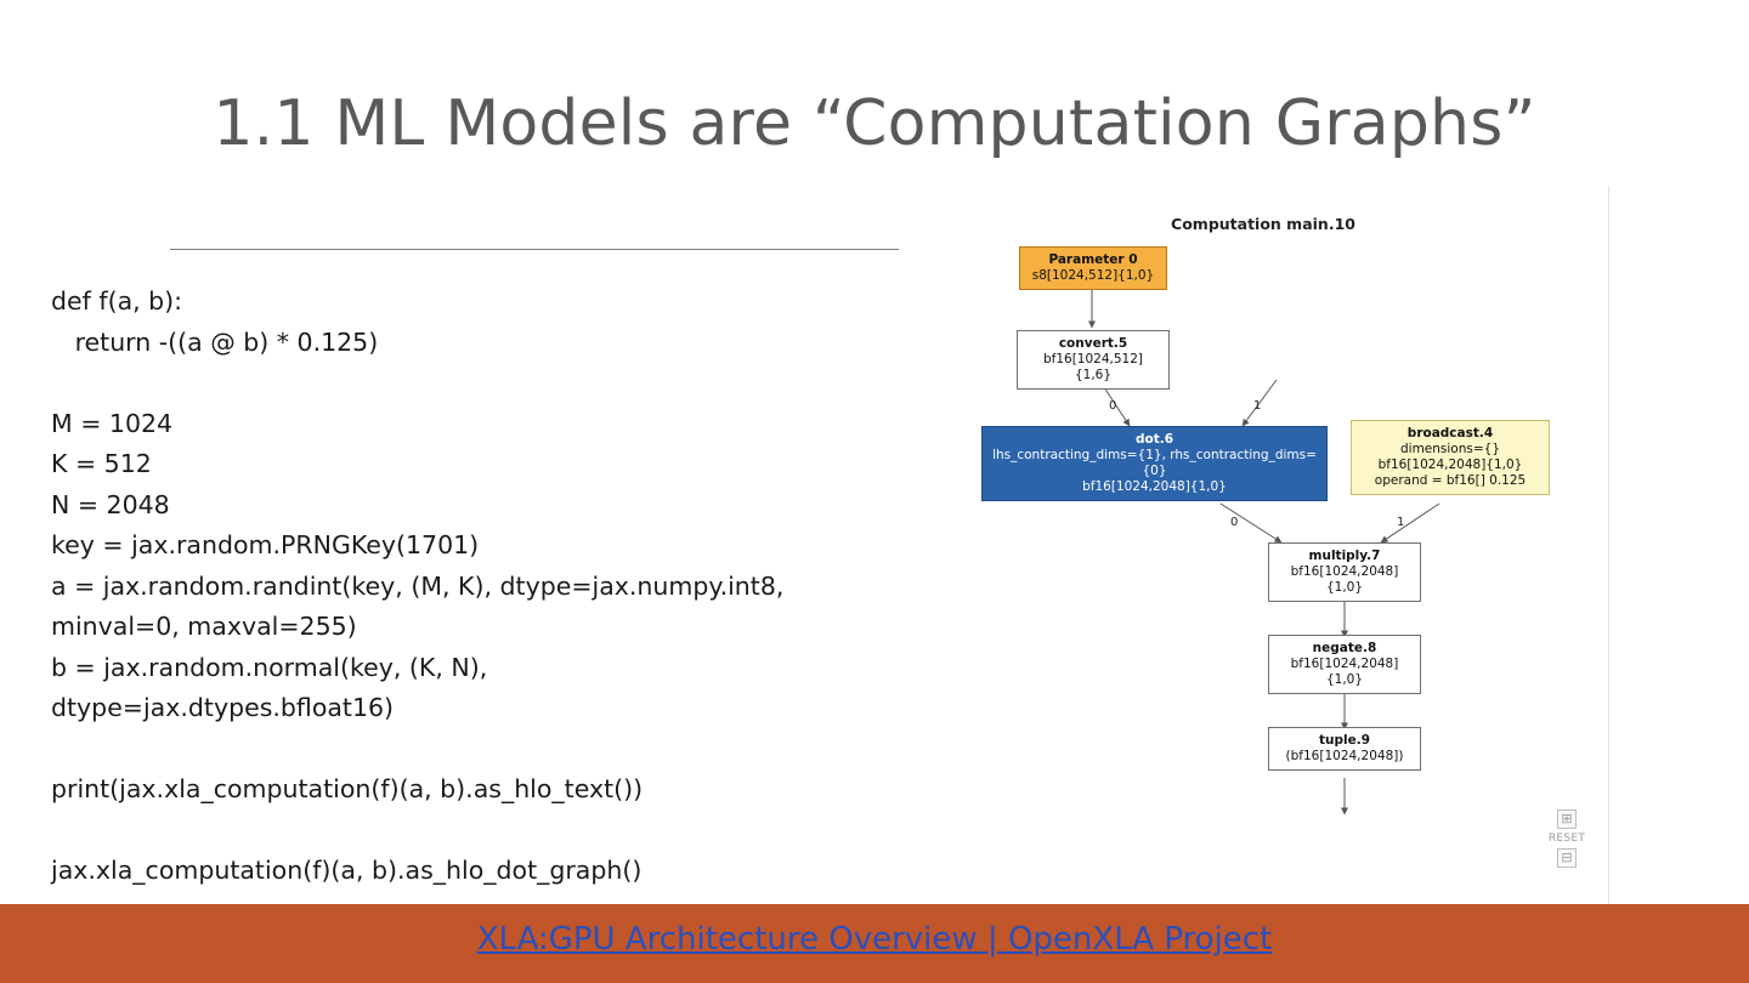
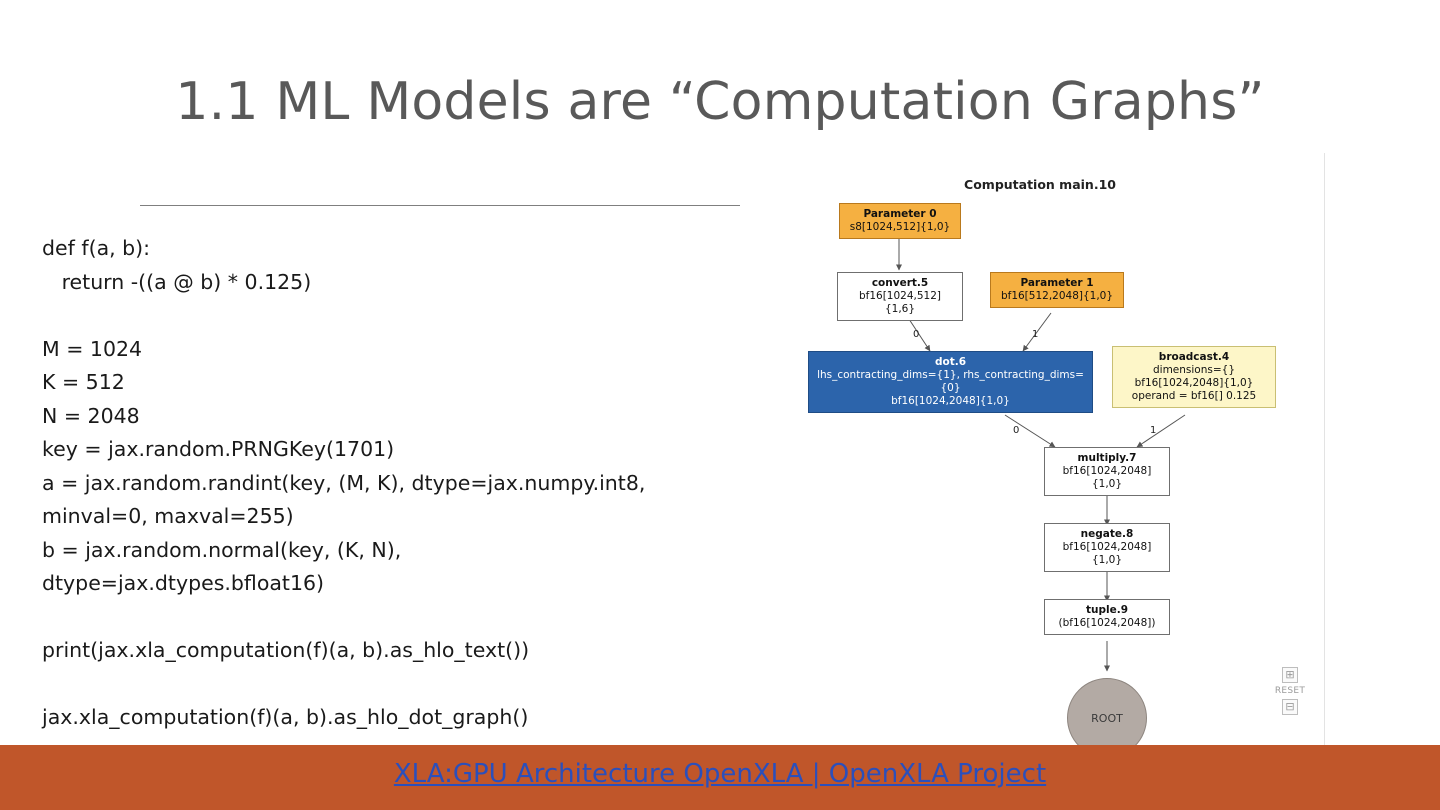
  1.1 ML Models are “Computation Graphs”
  def f(a, b):
  return -((a @ b) * 0.125)
  M = 1024
  K = 512
  N = 2048
  key = jax.random.PRNGKey(1701)
  a = jax.random.randint(key, (M, K), dtype=jax.numpy.int8,
  minval=0, maxval=255)
  b = jax.random.normal(key, (K, N),
  dtype=jax.dtypes.bfloat16)
  print(jax.xla_computation(f)(a, b).as_hlo_text())
  jax.xla_computation(f)(a, b).as_hlo_dot_graph()
  Computation main.10
  Parameter 0
  s8[1024,512]{1,0}
  convert.5
  bf16[1024,512]{1,6}
+ Parameter 1
+ bf16[512,2048]{1,0}
  dot.6
  lhs_contracting_dims={1}, rhs_contracting_dims={0}
  bf16[1024,2048]{1,0}
  broadcast.4
  dimensions={}
  bf16[1024,2048]{1,0}
  operand = bf16[] 0.125
  multiply.7
  bf16[1024,2048]{1,0}
  negate.8
  bf16[1024,2048]{1,0}
  tuple.9
  (bf16[1024,2048])
+ ROOT
  0
  1
  0
  1
  ⊞
  RESET
  ⊟
- XLA:GPU Architecture Overview | OpenXLA Project
+ XLA:GPU Architecture OpenXLA | OpenXLA Project
